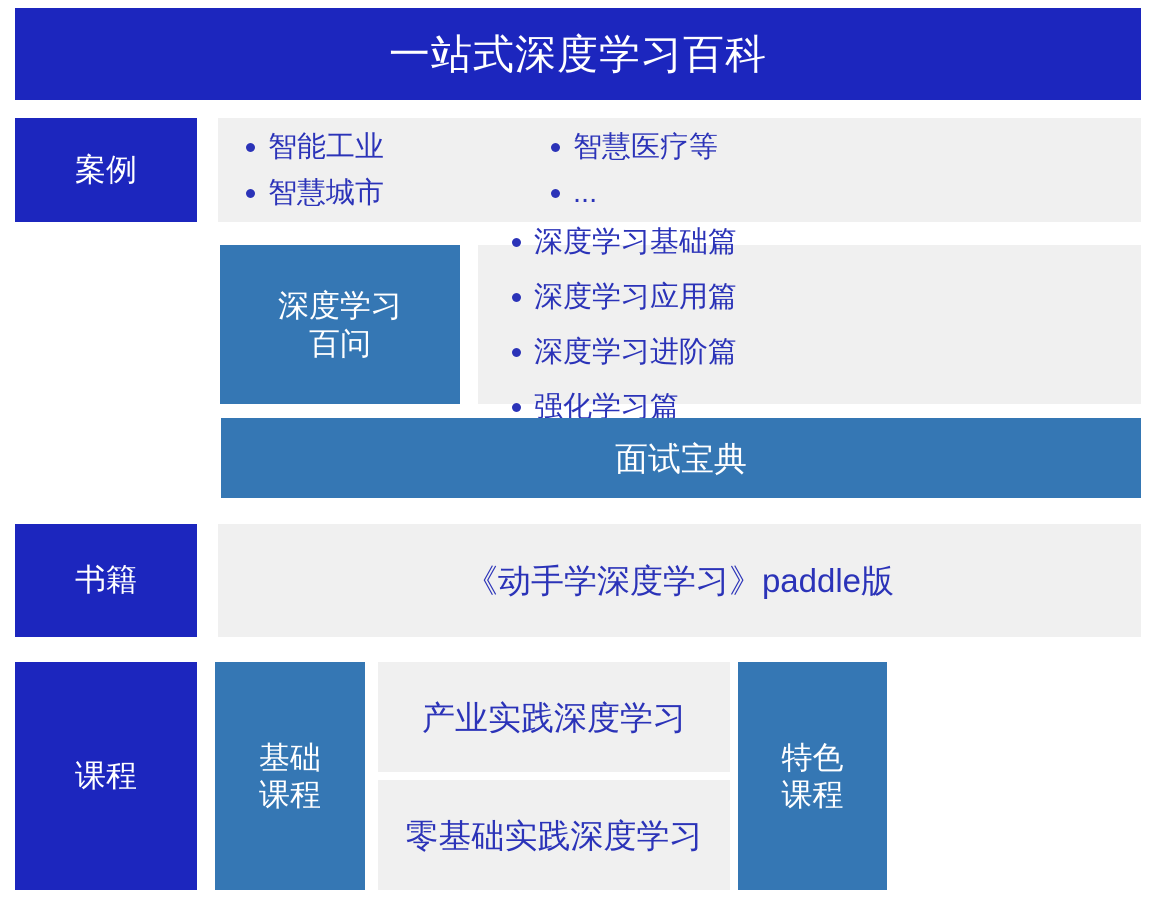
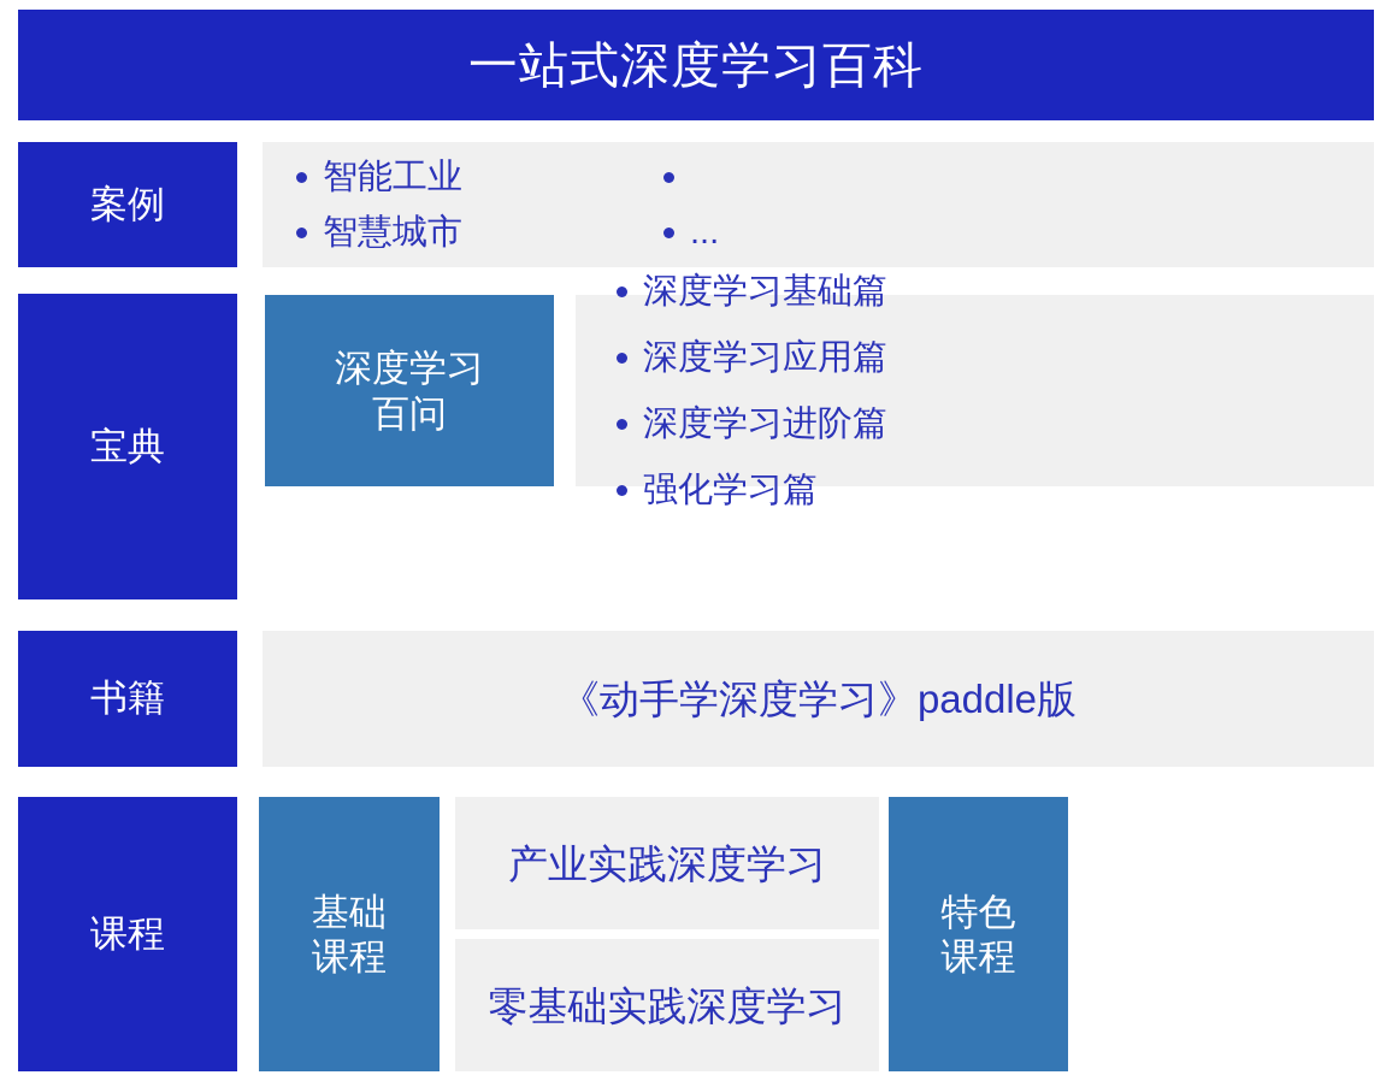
  一站式深度学习百科
  案例
  智能工业
- 智慧医疗等
  智慧城市
  ...
+ 宝典
  深度学习
  百问
  深度学习基础篇
  深度学习应用篇
  深度学习进阶篇
  强化学习篇
- 面试宝典
  书籍
  《动手学深度学习》paddle版
  课程
  基础
  课程
  产业实践深度学习
  零基础实践深度学习
  特色
  课程
